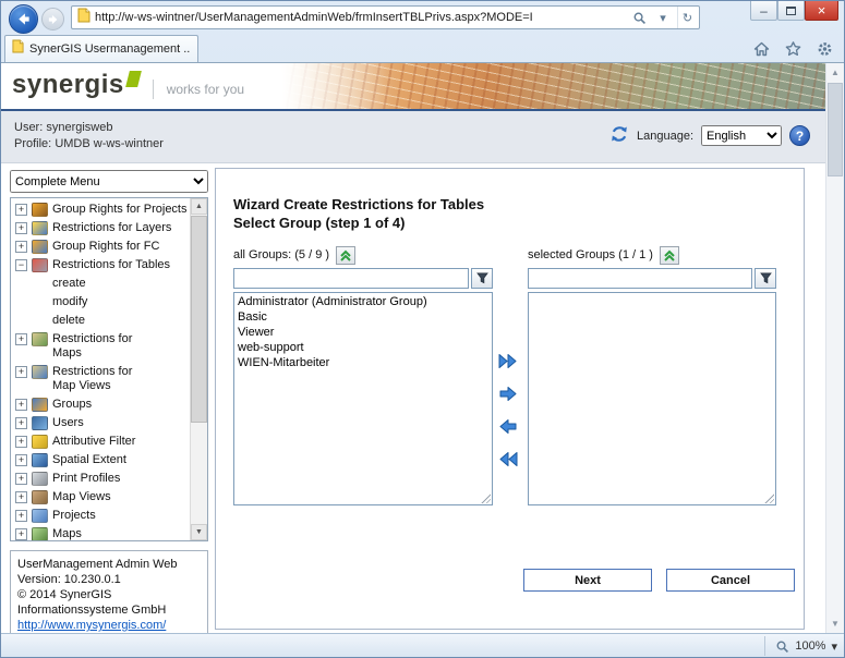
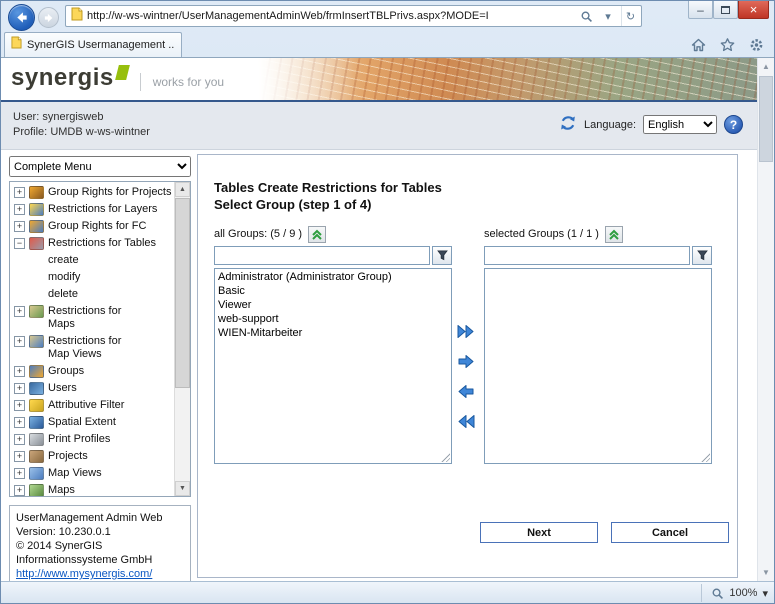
  http://w-ws-wintner/UserManagementAdminWeb/frmInsertTBLPrivs.aspx?MODE=I
  ▾
  ↻
  –
  ×
  SynerGIS Usermanagement ..
  synergis
  works for you
  User: synergisweb
  Profile: UMDB w-ws-wintner
  Language:
  English
  ?
  Complete Menu
  +
  Group Rights for Projects
  +
  Restrictions for Layers
  +
  Group Rights for FC
  −
  Restrictions for Tables
  create
  modify
  delete
  +
  Restrictions for Maps
  +
  Restrictions for Map Views
  +
  Groups
  +
  Users
  +
  Attributive Filter
  +
  Spatial Extent
  +
  Print Profiles
  +
- Map Views
+ Projects
  +
- Projects
+ Map Views
  +
  Maps
  UserManagement Admin Web
  Version: 10.230.0.1
  © 2014 SynerGIS
  Informationssysteme GmbH
  http://www.mysynergis.com/
- Wizard Create Restrictions for Tables
+ Tables Create Restrictions for Tables
  Select Group (step 1 of 4)
  all Groups: (5 / 9 )
  Administrator (Administrator Group)
  Basic
  Viewer
  web-support
  WIEN-Mitarbeiter
  selected Groups (1 / 1 )
  Next
  Cancel
  ▲
  ▼
  100%
  ▾
